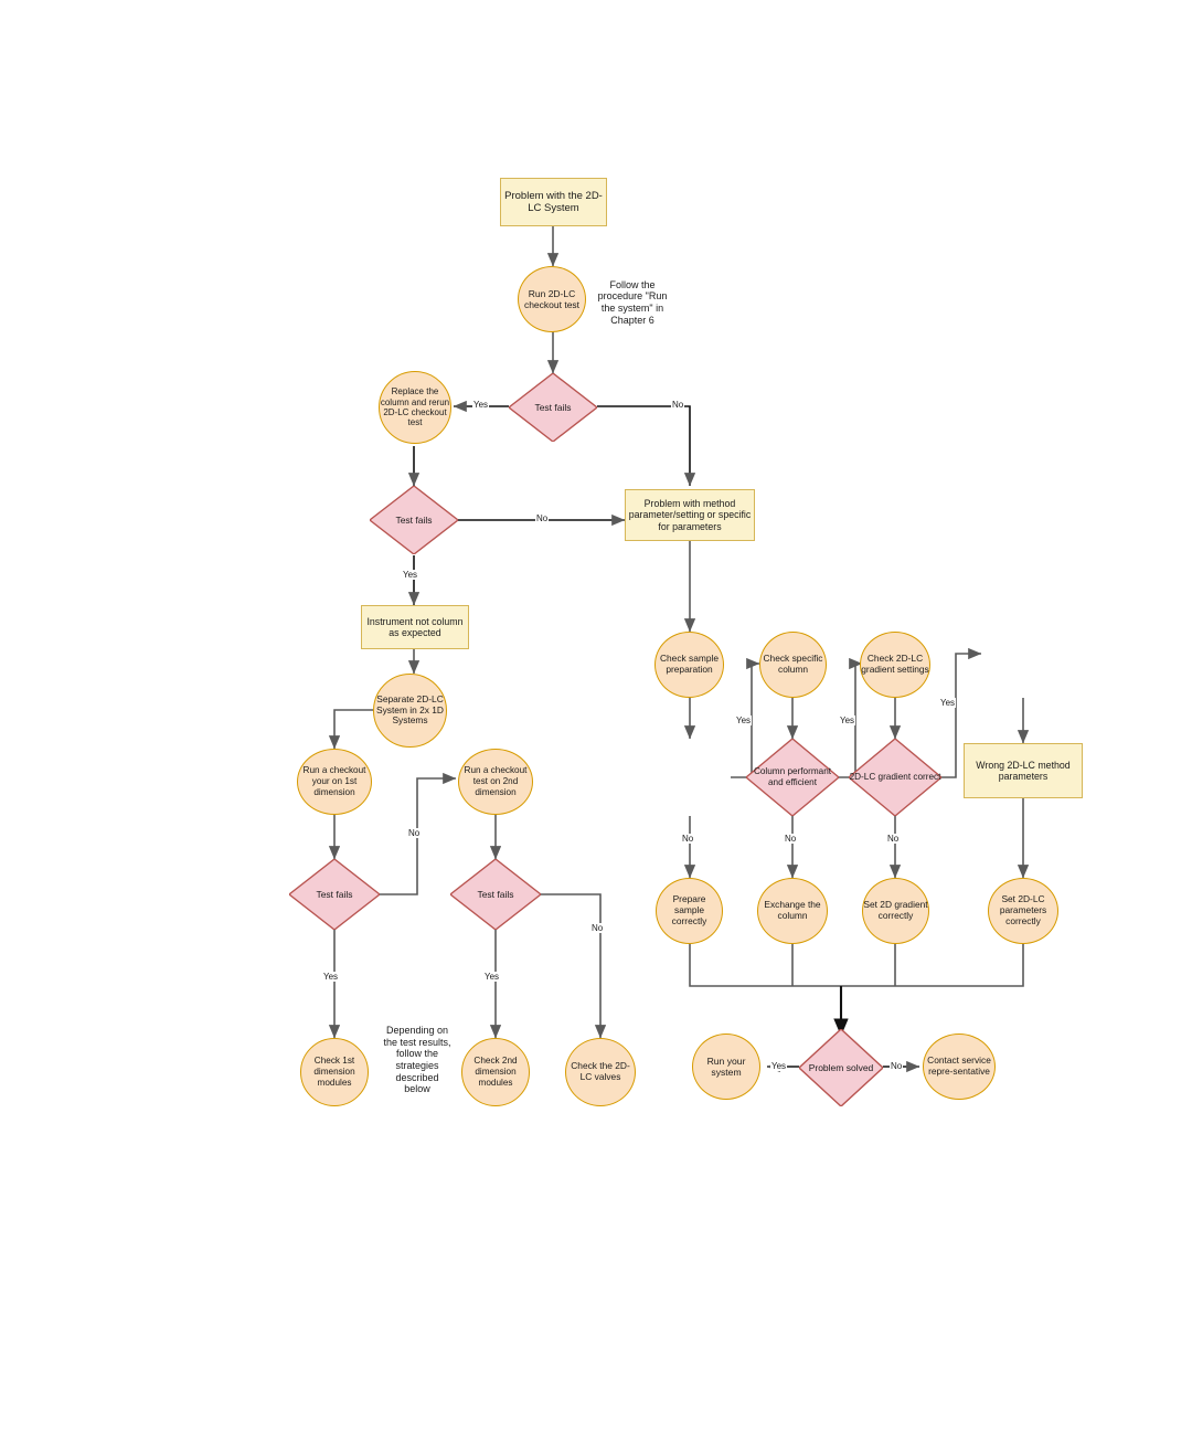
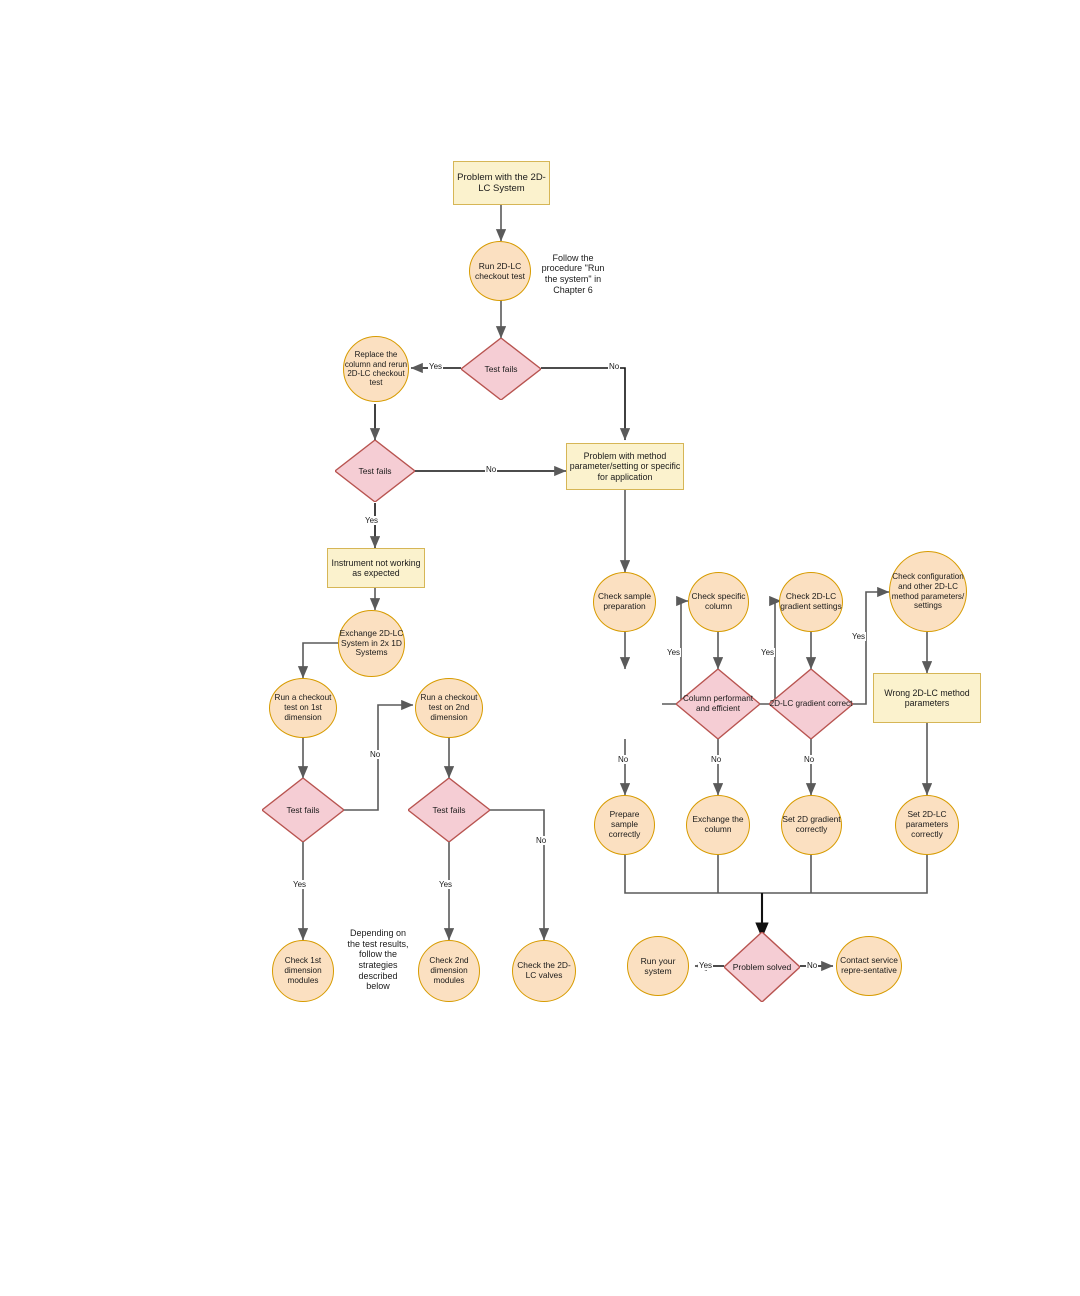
  Problem with the 2D-LC System
  Run 2D-LC checkout test
  Follow the procedure "Run the system" in Chapter 6
  Test fails
  Replace the column and rerun 2D-LC checkout test
  Test fails
- Problem with method parameter/setting or specific for parameters
+ Problem with method parameter/setting or specific for application
- Instrument not column as expected
+ Instrument not working as expected
- Separate 2D-LC System in 2x 1D Systems
+ Exchange 2D-LC System in 2x 1D Systems
- Run a checkout your on 1st dimension
+ Run a checkout test on 1st dimension
  Run a checkout test on 2nd dimension
  Test fails
  Test fails
  Check 1st dimension modules
  Depending on the test results, follow the strategies described below
  Check 2nd dimension modules
  Check the 2D-LC valves
  Check sample preparation
  Check specific column
  Check 2D-LC gradient settings
+ Check configuration and other 2D-LC method parameters/ settings
  Column performant and efficient
  2D-LC gradient correct
  Wrong 2D-LC method parameters
  Prepare sample correctly
  Exchange the column
  Set 2D gradient correctly
  Set 2D-LC parameters correctly
  Run your system
  Problem solved
  Contact service repre-sentative
  Yes
  No
  No
  Yes
  No
  Yes
  Yes
  No
  Yes
  No
  Yes
  No
  Yes
  No
  Yes
  No
